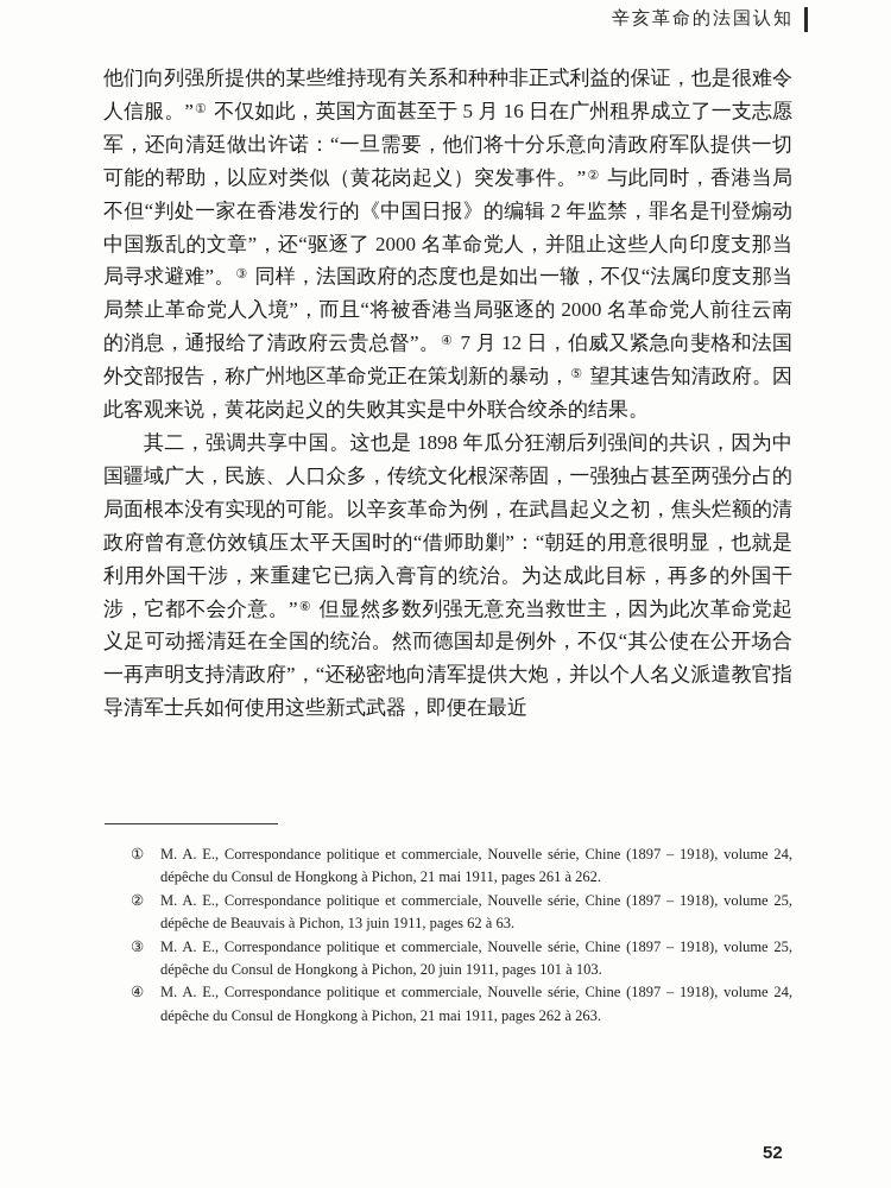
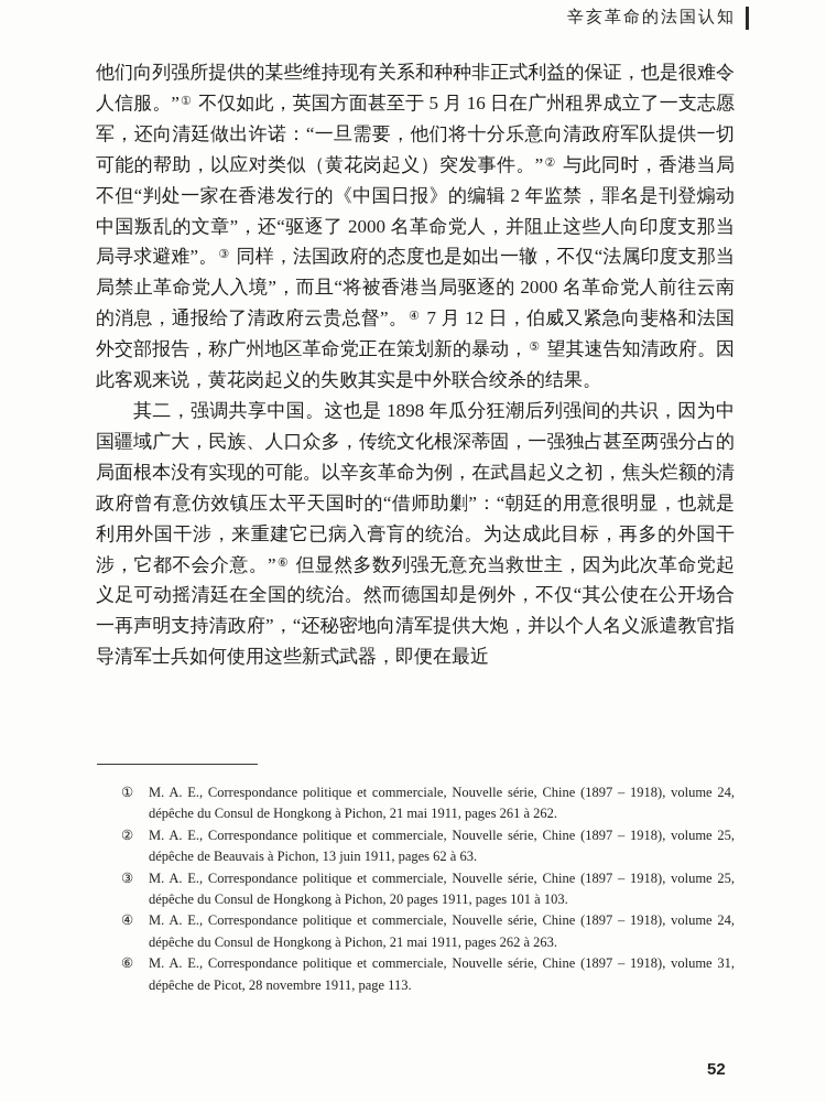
  辛亥革命的法国认知
  他们向列强所提供的某些维持现有关系和种种非正式利益的保证，也是很难令人信服。”① 不仅如此，英国方面甚至于 5 月 16 日在广州租界成立了一支志愿军，还向清廷做出许诺：“一旦需要，他们将十分乐意向清政府军队提供一切可能的帮助，以应对类似（黄花岗起义）突发事件。”② 与此同时，香港当局不但“判处一家在香港发行的《中国日报》的编辑 2 年监禁，罪名是刊登煽动中国叛乱的文章”，还“驱逐了 2000 名革命党人，并阻止这些人向印度支那当局寻求避难”。③ 同样，法国政府的态度也是如出一辙，不仅“法属印度支那当局禁止革命党人入境”，而且“将被香港当局驱逐的 2000 名革命党人前往云南的消息，通报给了清政府云贵总督”。④ 7 月 12 日，伯威又紧急向斐格和法国外交部报告，称广州地区革命党正在策划新的暴动，⑤ 望其速告知清政府。因此客观来说，黄花岗起义的失败其实是中外联合绞杀的结果。
  其二，强调共享中国。这也是 1898 年瓜分狂潮后列强间的共识，因为中国疆域广大，民族、人口众多，传统文化根深蒂固，一强独占甚至两强分占的局面根本没有实现的可能。以辛亥革命为例，在武昌起义之初，焦头烂额的清政府曾有意仿效镇压太平天国时的“借师助剿”：“朝廷的用意很明显，也就是利用外国干涉，来重建它已病入膏肓的统治。为达成此目标，再多的外国干涉，它都不会介意。”⑥ 但显然多数列强无意充当救世主，因为此次革命党起义足可动摇清廷在全国的统治。然而德国却是例外，不仅“其公使在公开场合一再声明支持清政府”，“还秘密地向清军提供大炮，并以个人名义派遣教官指导清军士兵如何使用这些新式武器，即便在最近
  ①
  M. A. E., Correspondance politique et commerciale, Nouvelle série, Chine (1897 – 1918), volume 24, dépêche du Consul de Hongkong à Pichon, 21 mai 1911, pages 261 à 262.
  ②
  M. A. E., Correspondance politique et commerciale, Nouvelle série, Chine (1897 – 1918), volume 25, dépêche de Beauvais à Pichon, 13 juin 1911, pages 62 à 63.
  ③
- M. A. E., Correspondance politique et commerciale, Nouvelle série, Chine (1897 – 1918), volume 25, dépêche du Consul de Hongkong à Pichon, 20 juin 1911, pages 101 à 103.
+ M. A. E., Correspondance politique et commerciale, Nouvelle série, Chine (1897 – 1918), volume 25, dépêche du Consul de Hongkong à Pichon, 20 pages 1911, pages 101 à 103.
  ④
  M. A. E., Correspondance politique et commerciale, Nouvelle série, Chine (1897 – 1918), volume 24, dépêche du Consul de Hongkong à Pichon, 21 mai 1911, pages 262 à 263.
+ ⑥
+ M. A. E., Correspondance politique et commerciale, Nouvelle série, Chine (1897 – 1918), volume 31, dépêche de Picot, 28 novembre 1911, page 113.
  52
